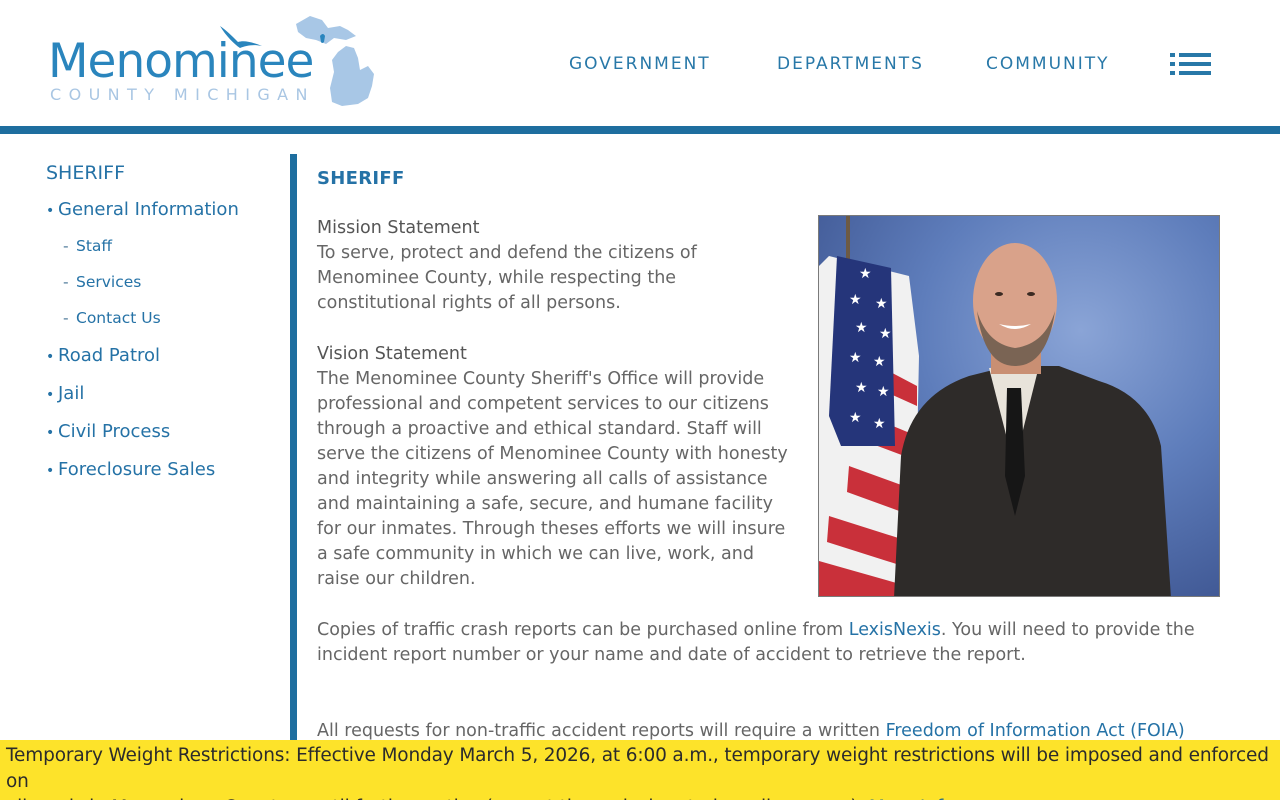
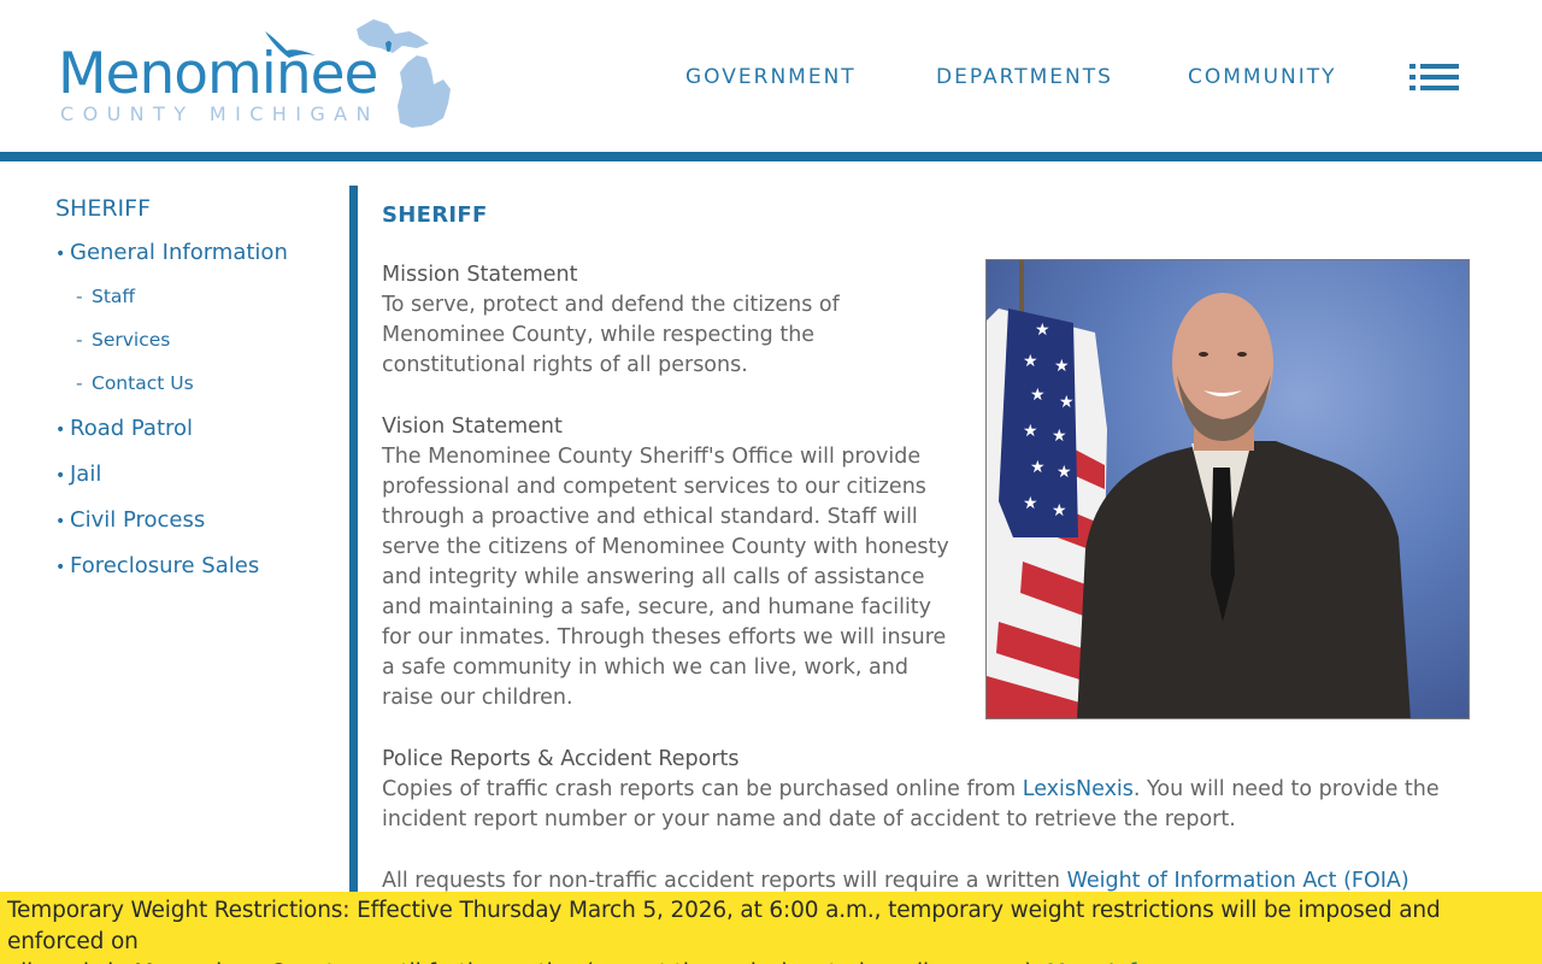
  Menominee
  COUNTY MICHIGAN
  GOVERNMENT
  DEPARTMENTS
  COMMUNITY
  SHERIFF
  • General Information
  - Staff
  - Services
  - Contact Us
  • Road Patrol
  • Jail
  • Civil Process
  • Foreclosure Sales
  SHERIFF
  Mission Statement
  To serve, protect and defend the citizens of
  Menominee County, while respecting the
  constitutional rights of all persons.
  Vision Statement
  The Menominee County Sheriff's Office will provide
  professional and competent services to our citizens
  through a proactive and ethical standard. Staff will
  serve the citizens of Menominee County with honesty
  and integrity while answering all calls of assistance
  and maintaining a safe, secure, and humane facility
  for our inmates. Through theses efforts we will insure
  a safe community in which we can live, work, and
  raise our children.
  ★
  ★
  ★
  ★
  ★
  ★
  ★
  ★
  ★
  ★
  ★
+ Police Reports & Accident Reports
  Copies of traffic crash reports can be purchased online from LexisNexis. You will need to provide the
  incident report number or your name and date of accident to retrieve the report.
- All requests for non-traffic accident reports will require a written Freedom of Information Act (FOIA)
+ All requests for non-traffic accident reports will require a written Weight of Information Act (FOIA)
- Temporary Weight Restrictions: Effective Monday March 5, 2026, at 6:00 a.m., temporary weight restrictions will be imposed and enforced on
+ Temporary Weight Restrictions: Effective Thursday March 5, 2026, at 6:00 a.m., temporary weight restrictions will be imposed and enforced on
